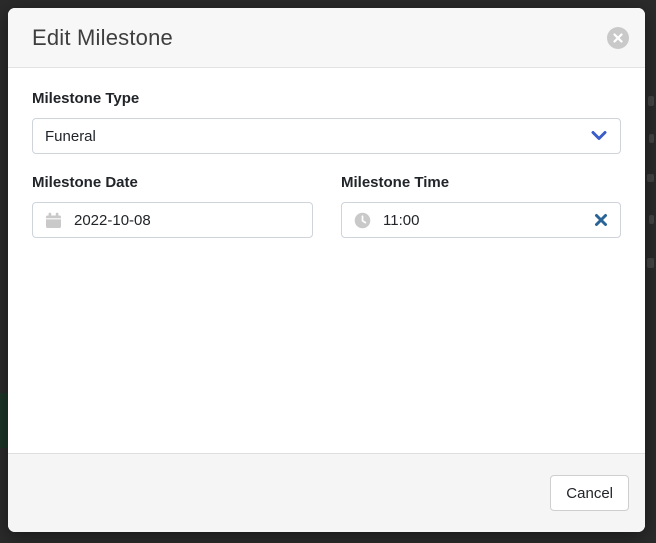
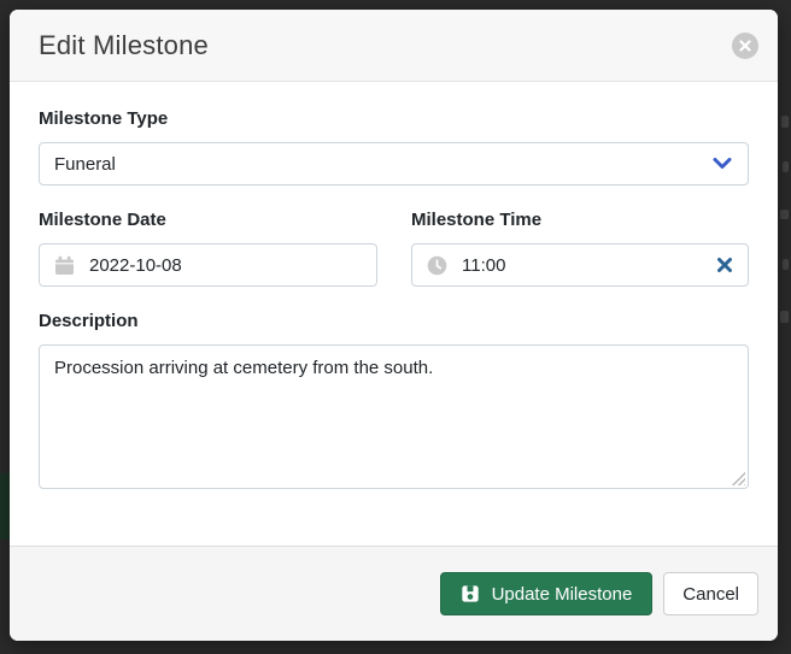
  Edit Milestone
  Milestone Type
  Funeral
  Milestone Date
  2022-10-08
  Milestone Time
  11:00
+ Description
+ Procession arriving at cemetery from the south.
+ Update Milestone
  Cancel
